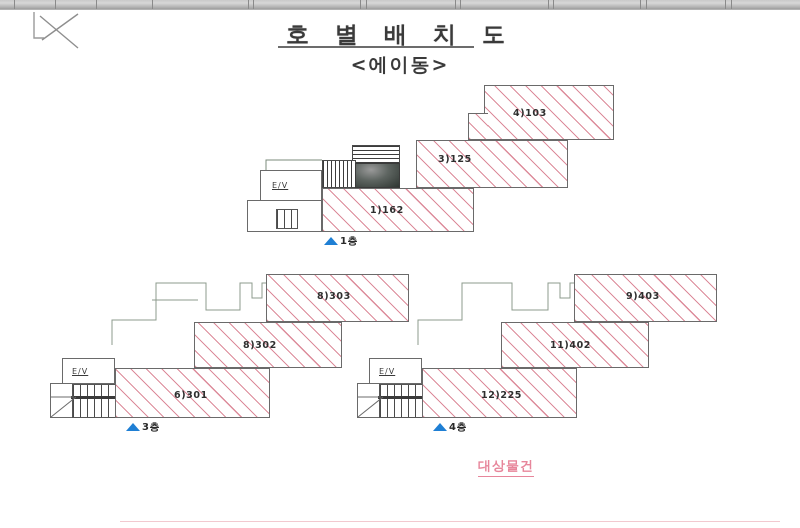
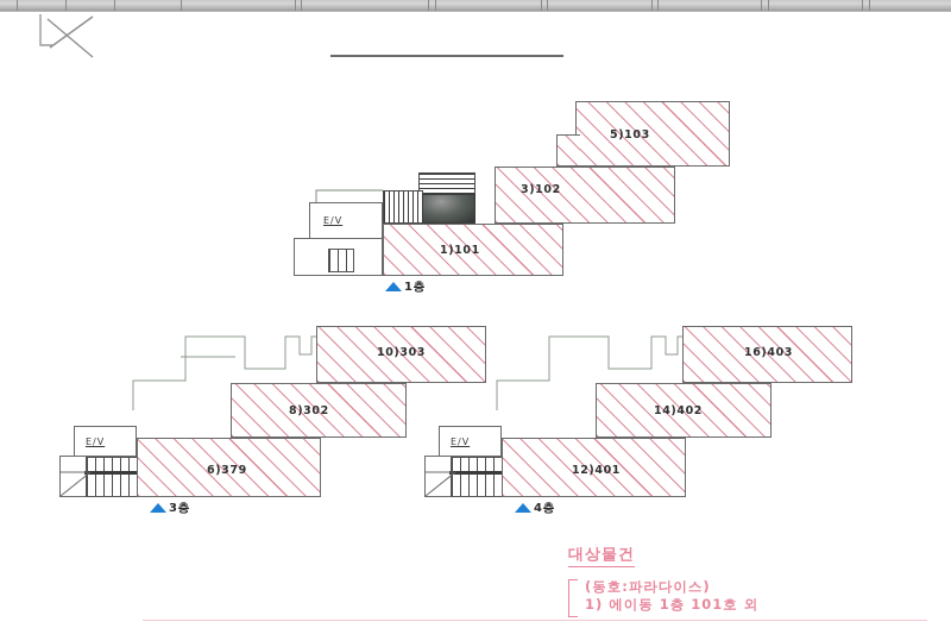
- 호 별 배 치 도
- <에이동>
  E/V
- 1)162
+ 1)101
- 3)125
+ 3)102
- 4)103
+ 5)103
  1층
  E/V
- 6)301
+ 6)379
  8)302
- 8)303
+ 10)303
  3층
  E/V
- 12)225
+ 12)401
- 11)402
+ 14)402
- 9)403
+ 16)403
  4층
  대상물건
+ (동호:파라다이스)
+ 1) 에이동 1층 101호 외
